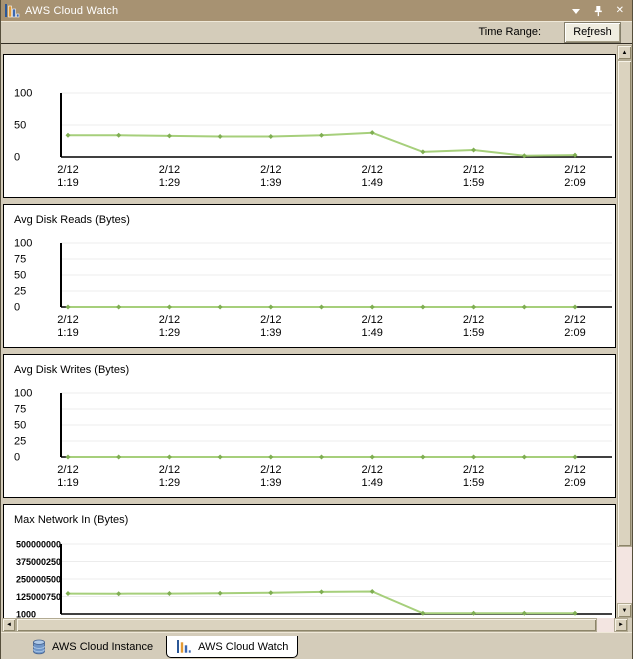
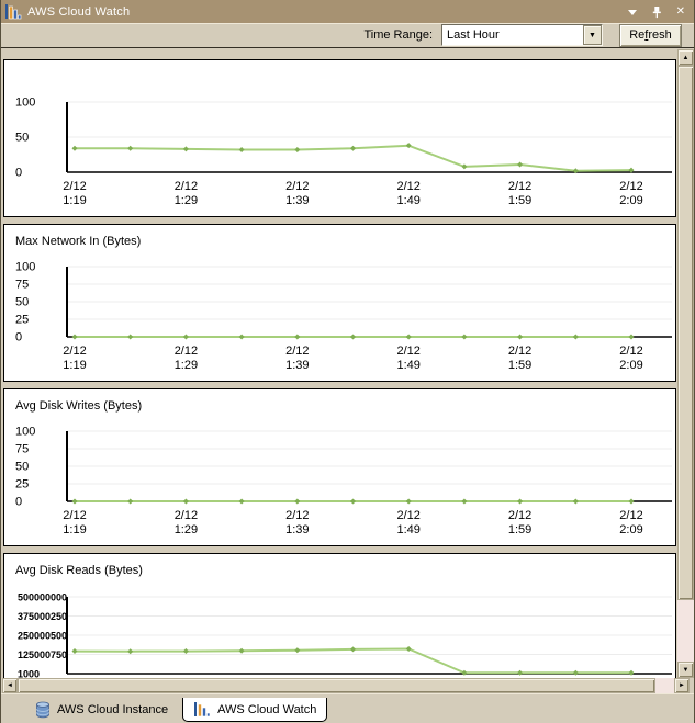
  AWS Cloud Watch
  ✕
  Time Range:
+ Last Hour
  Refresh
  100
  50
  0
  2/12
  1:19
  2/12
  1:29
  2/12
  1:39
  2/12
  1:49
  2/12
  1:59
  2/12
  2:09
  100
  75
  50
  25
  0
  2/12
  1:19
  2/12
  1:29
  2/12
  1:39
  2/12
  1:49
  2/12
  1:59
  2/12
  2:09
- Avg Disk Reads (Bytes)
+ Max Network In (Bytes)
  100
  75
  50
  25
  0
  2/12
  1:19
  2/12
  1:29
  2/12
  1:39
  2/12
  1:49
  2/12
  1:59
  2/12
  2:09
  Avg Disk Writes (Bytes)
  500000000
  375000250
  250000500
  125000750
  1000
- Max Network In (Bytes)
+ Avg Disk Reads (Bytes)
  AWS Cloud Instance
  AWS Cloud Watch
